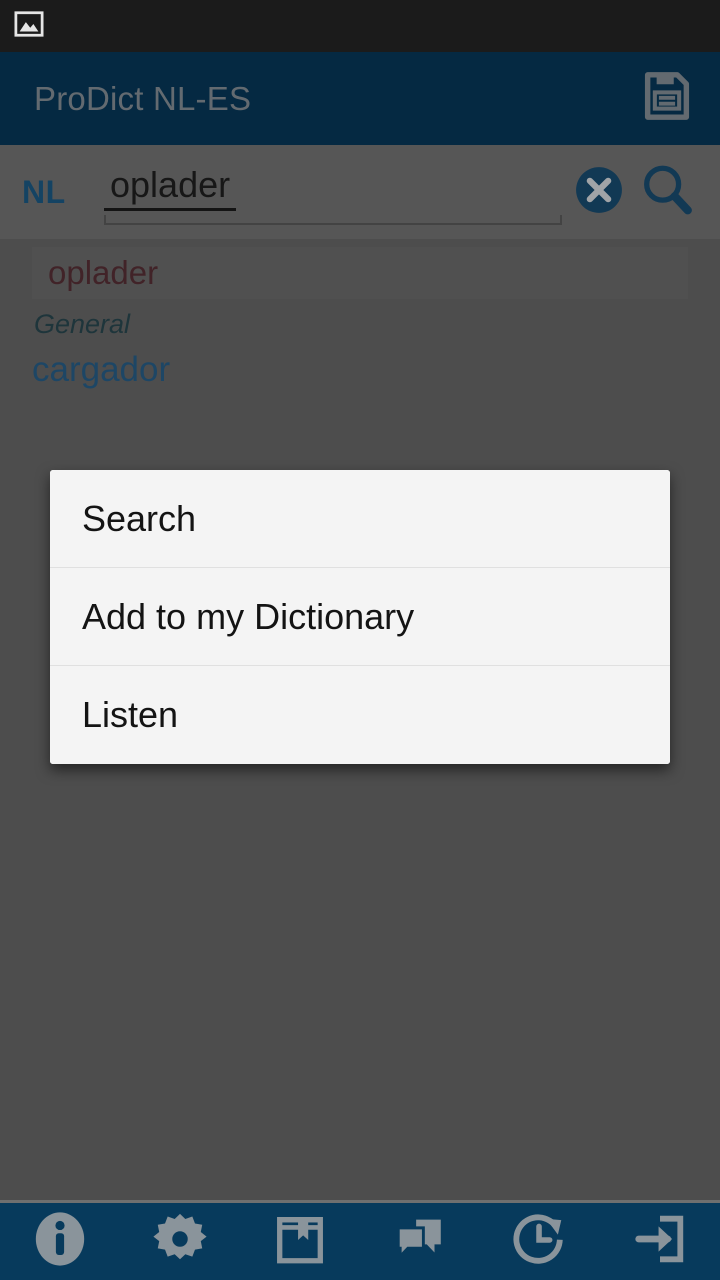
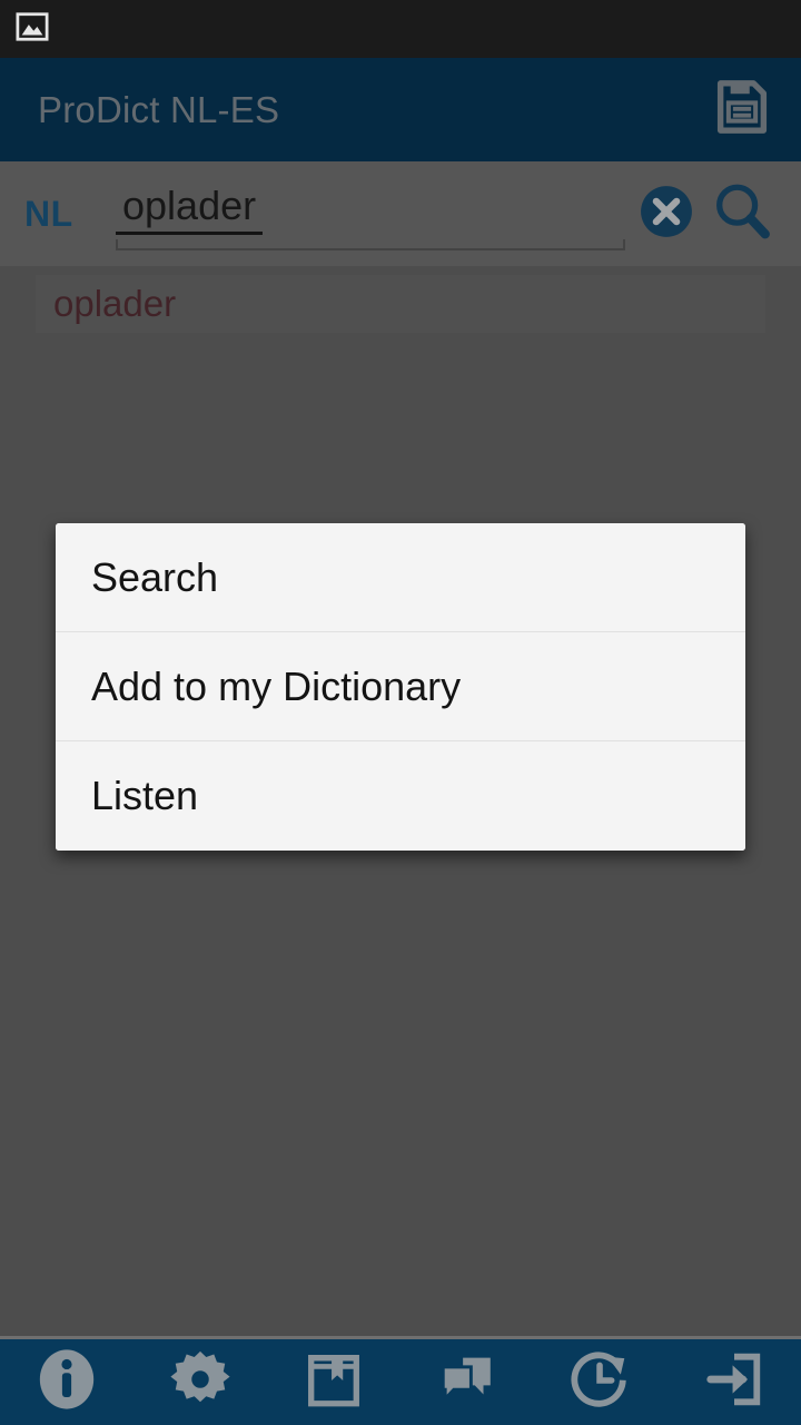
  ProDict NL-ES
  NL
  oplader
  oplader
- General
- cargador
  Search
  Add to my Dictionary
  Listen
